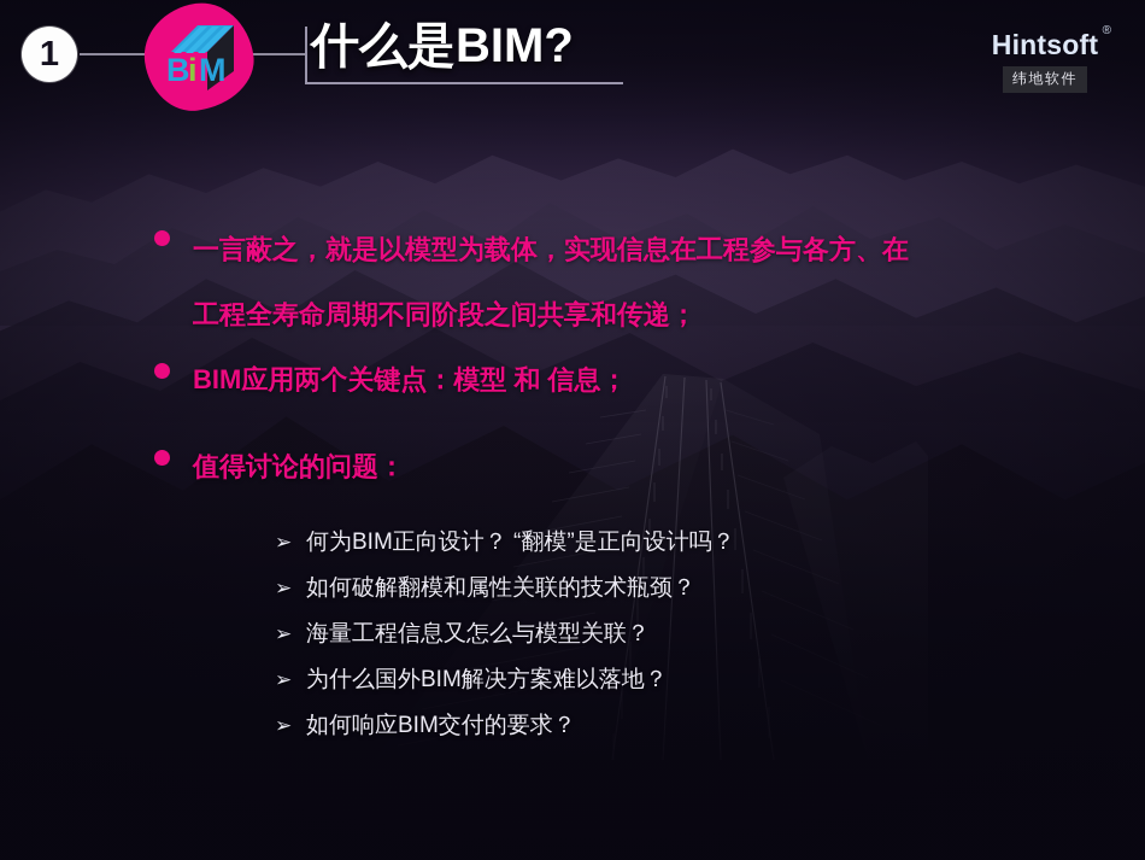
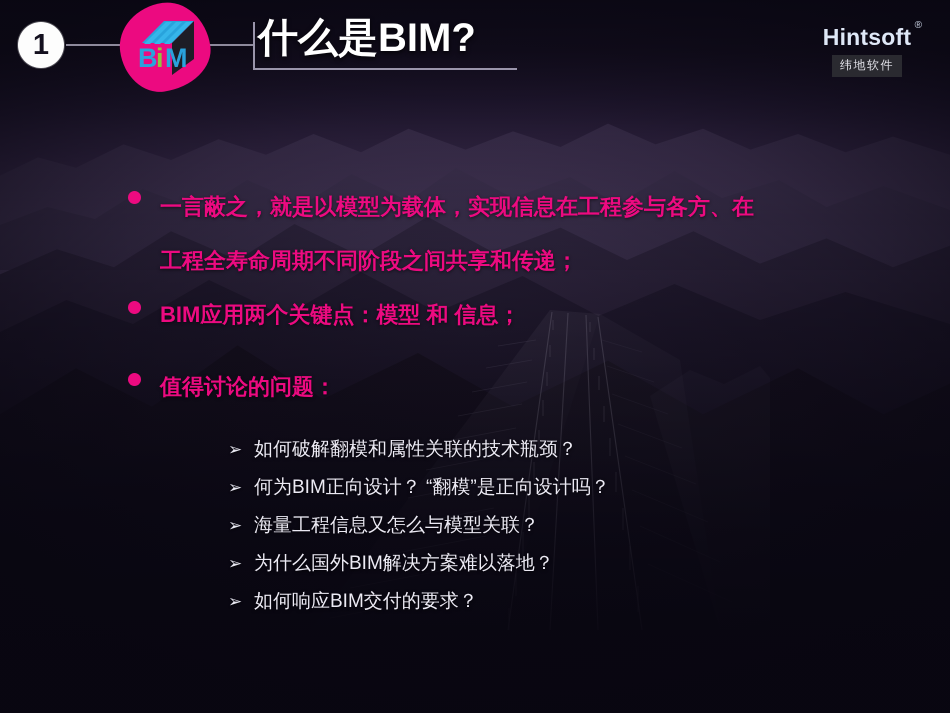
  1
  B
  i
  M
  什么是BIM?
  Hintsoft
  ®
  纬地软件
  一言蔽之，就是以模型为载体，实现信息在工程参与各方、在
  工程全寿命周期不同阶段之间共享和传递；
  BIM应用两个关键点：模型 和 信息；
  值得讨论的问题：
  ➢
- 何为BIM正向设计？ “翻模”是正向设计吗？
+ 如何破解翻模和属性关联的技术瓶颈？
  ➢
- 如何破解翻模和属性关联的技术瓶颈？
+ 何为BIM正向设计？ “翻模”是正向设计吗？
  ➢
  海量工程信息又怎么与模型关联？
  ➢
  为什么国外BIM解决方案难以落地？
  ➢
  如何响应BIM交付的要求？
